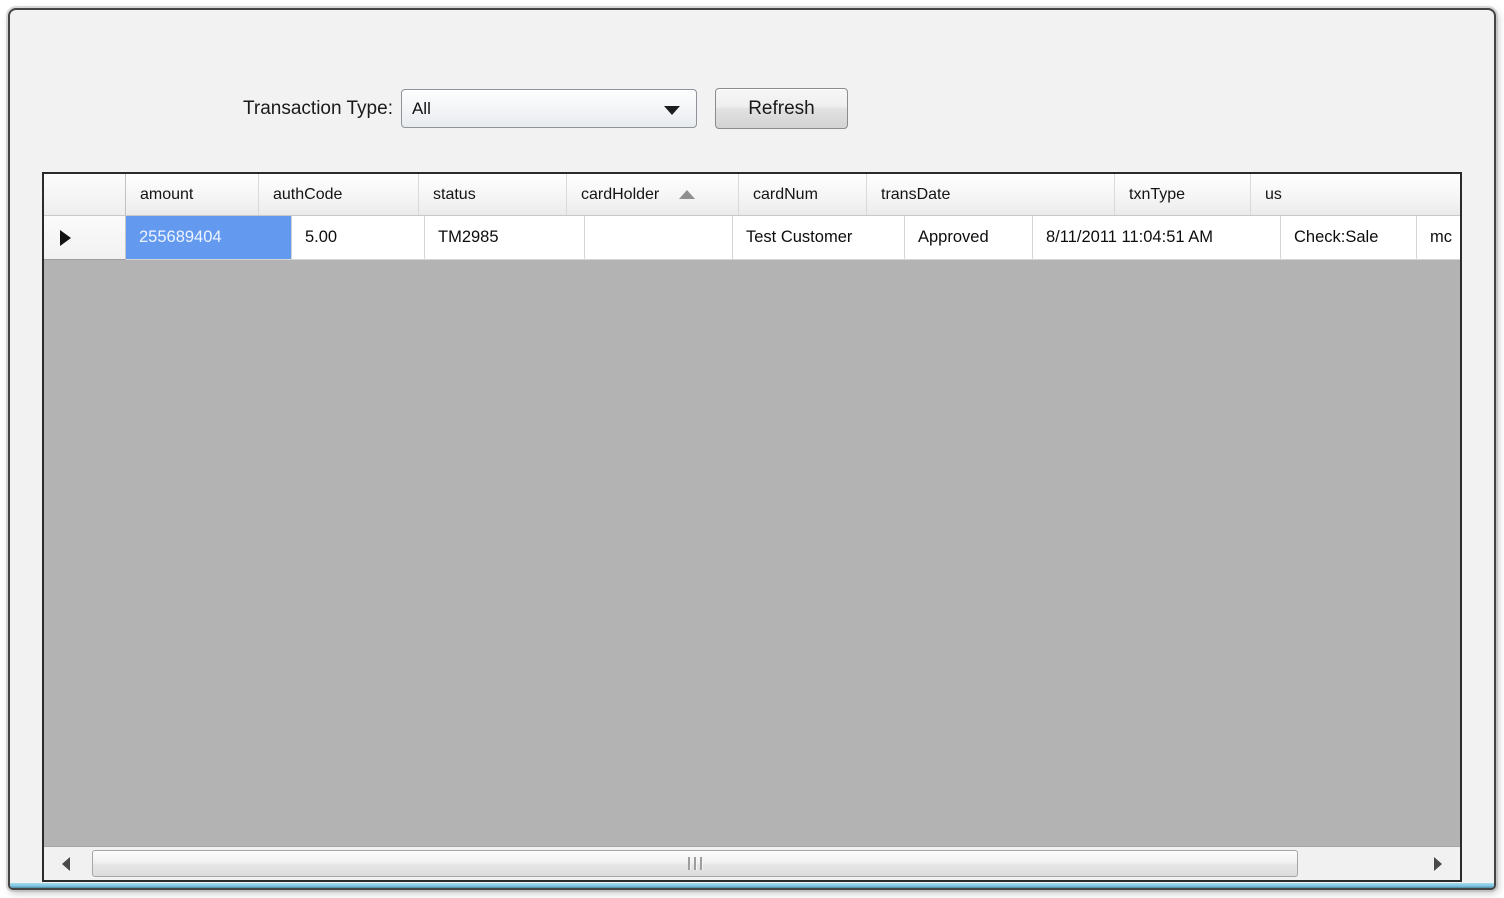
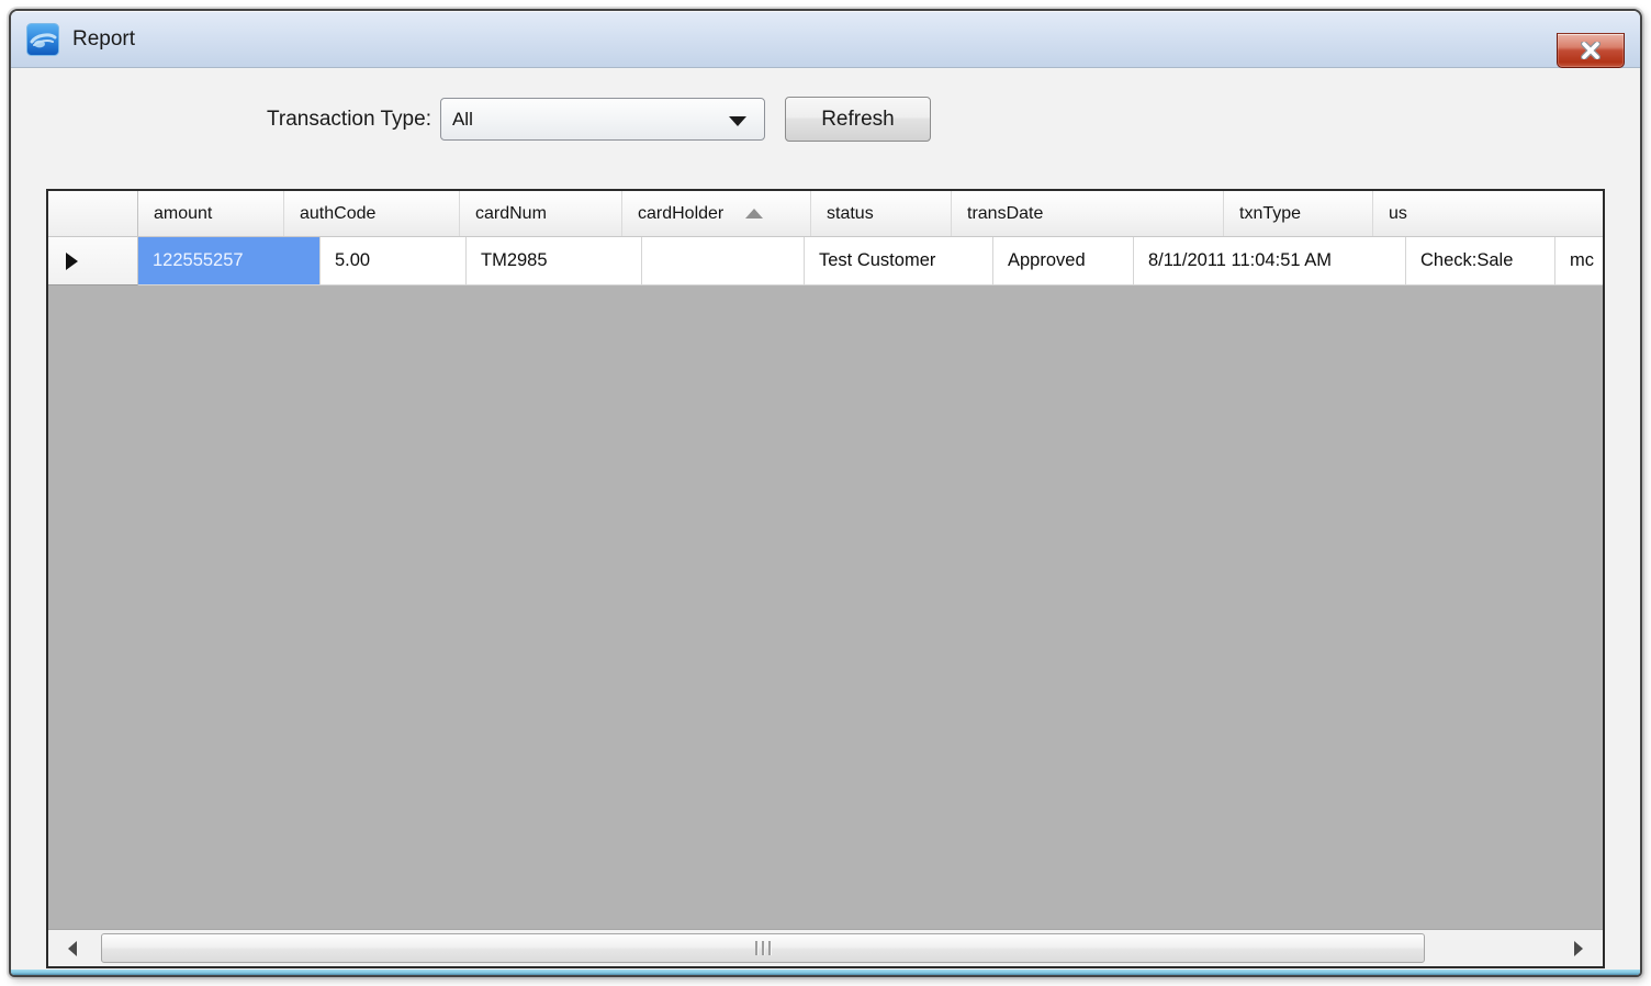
+ Report
  Transaction Type:
  All
  Refresh
  amount
  authCode
- status
+ cardNum
  cardHolder
- cardNum
+ status
  transDate
  txnType
  us
- 255689404
+ 122555257
  5.00
  TM2985
  Test Customer
  Approved
  8/11/2011 11:04:51 AM
  Check:Sale
  mc
